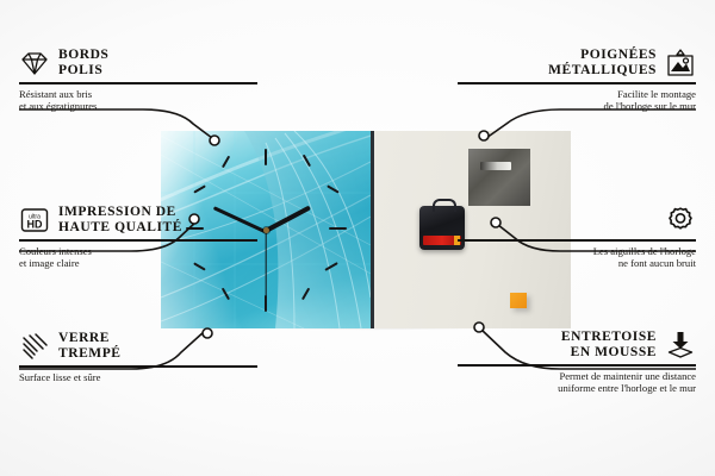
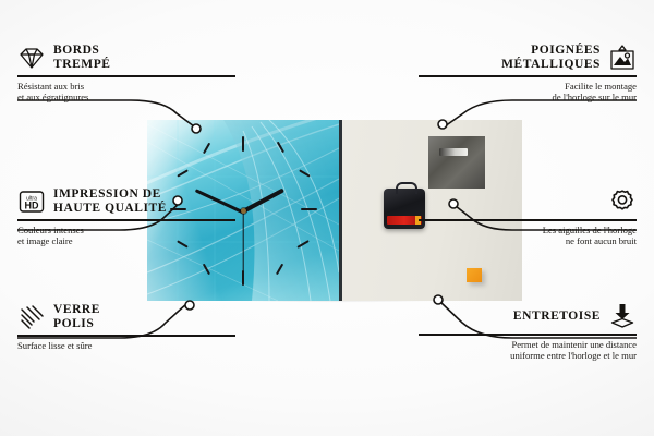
  BORDS
- POLIS
+ TREMPÉ
  Résistant aux bris
  et aux égratignures
  HD
  IMPRESSION DE
  HAUTE QUALITÉ
  Couleurs intenses
  et image claire
  VERRE
- TREMPÉ
+ POLIS
  Surface lisse et sûre
  POIGNÉES
  MÉTALLIQUES
  Facilite le montage
  de l'horloge sur le mur
  Les aiguilles de l'horloge
  ne font aucun bruit
  ENTRETOISE
- EN MOUSSE
  Permet de maintenir une distance
  uniforme entre l'horloge et le mur
